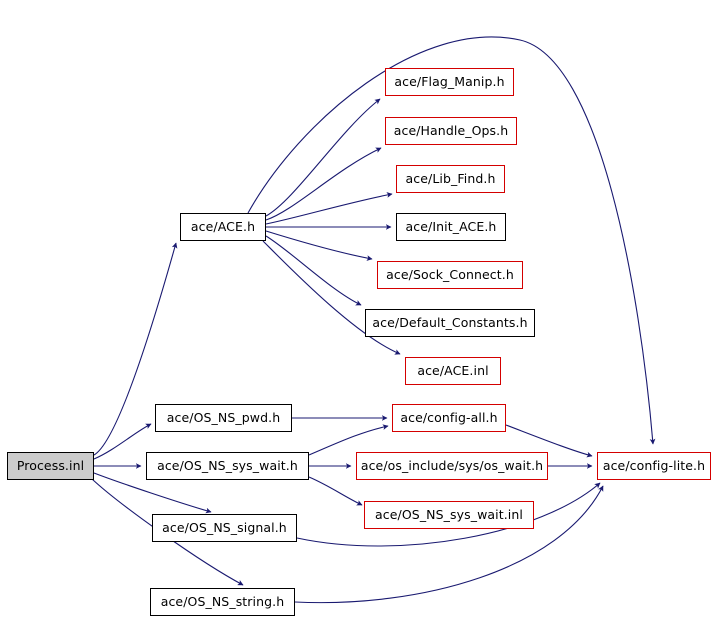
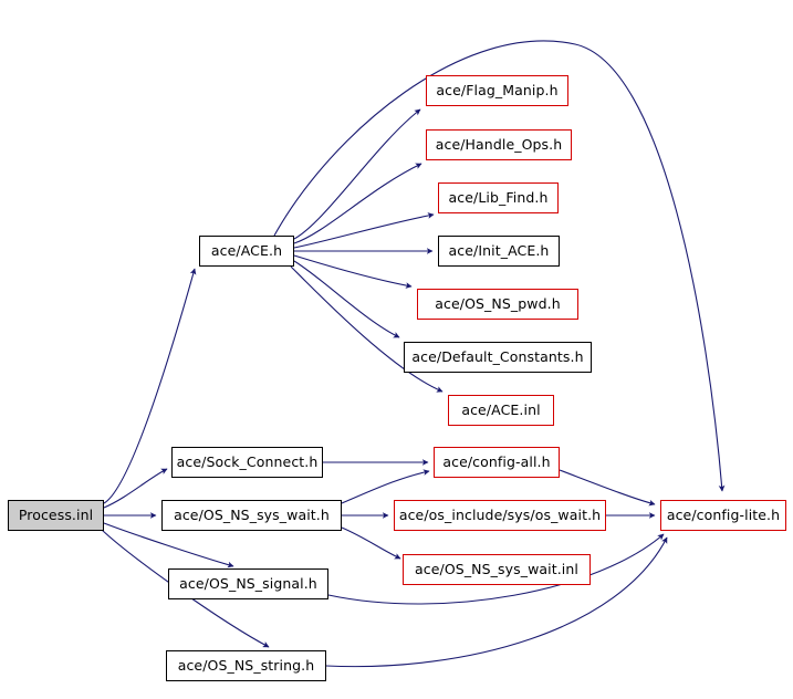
  Process.inl
  ace/ACE.h
  ace/Flag_Manip.h
  ace/Handle_Ops.h
  ace/Lib_Find.h
  ace/Init_ACE.h
- ace/Sock_Connect.h
+ ace/OS_NS_pwd.h
  ace/Default_Constants.h
  ace/ACE.inl
- ace/OS_NS_pwd.h
+ ace/Sock_Connect.h
  ace/config-all.h
  ace/OS_NS_sys_wait.h
  ace/os_include/sys/os_wait.h
  ace/config-lite.h
  ace/OS_NS_signal.h
  ace/OS_NS_sys_wait.inl
  ace/OS_NS_string.h
